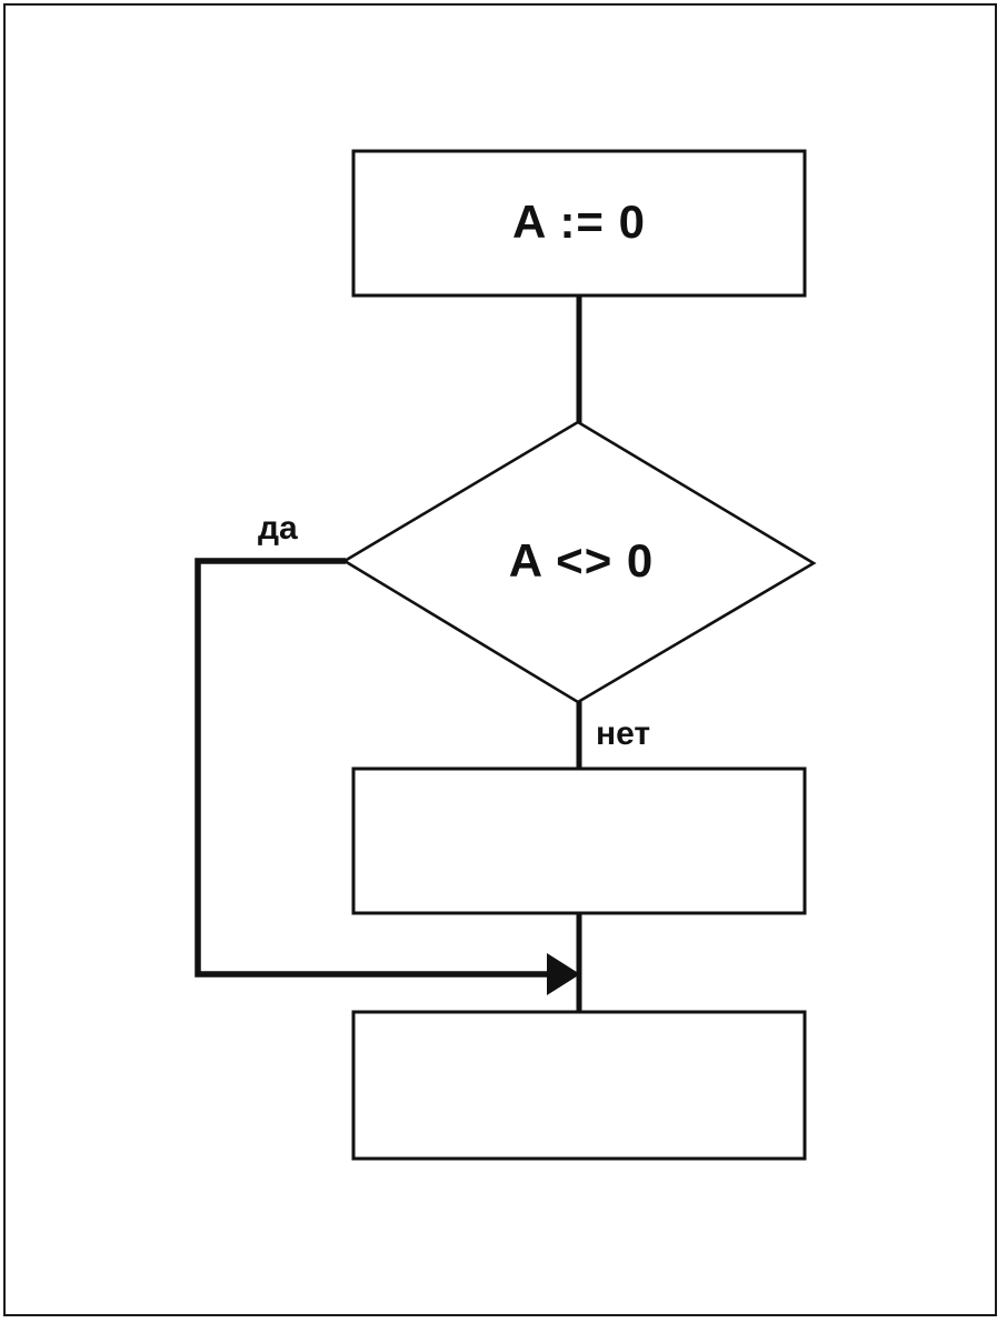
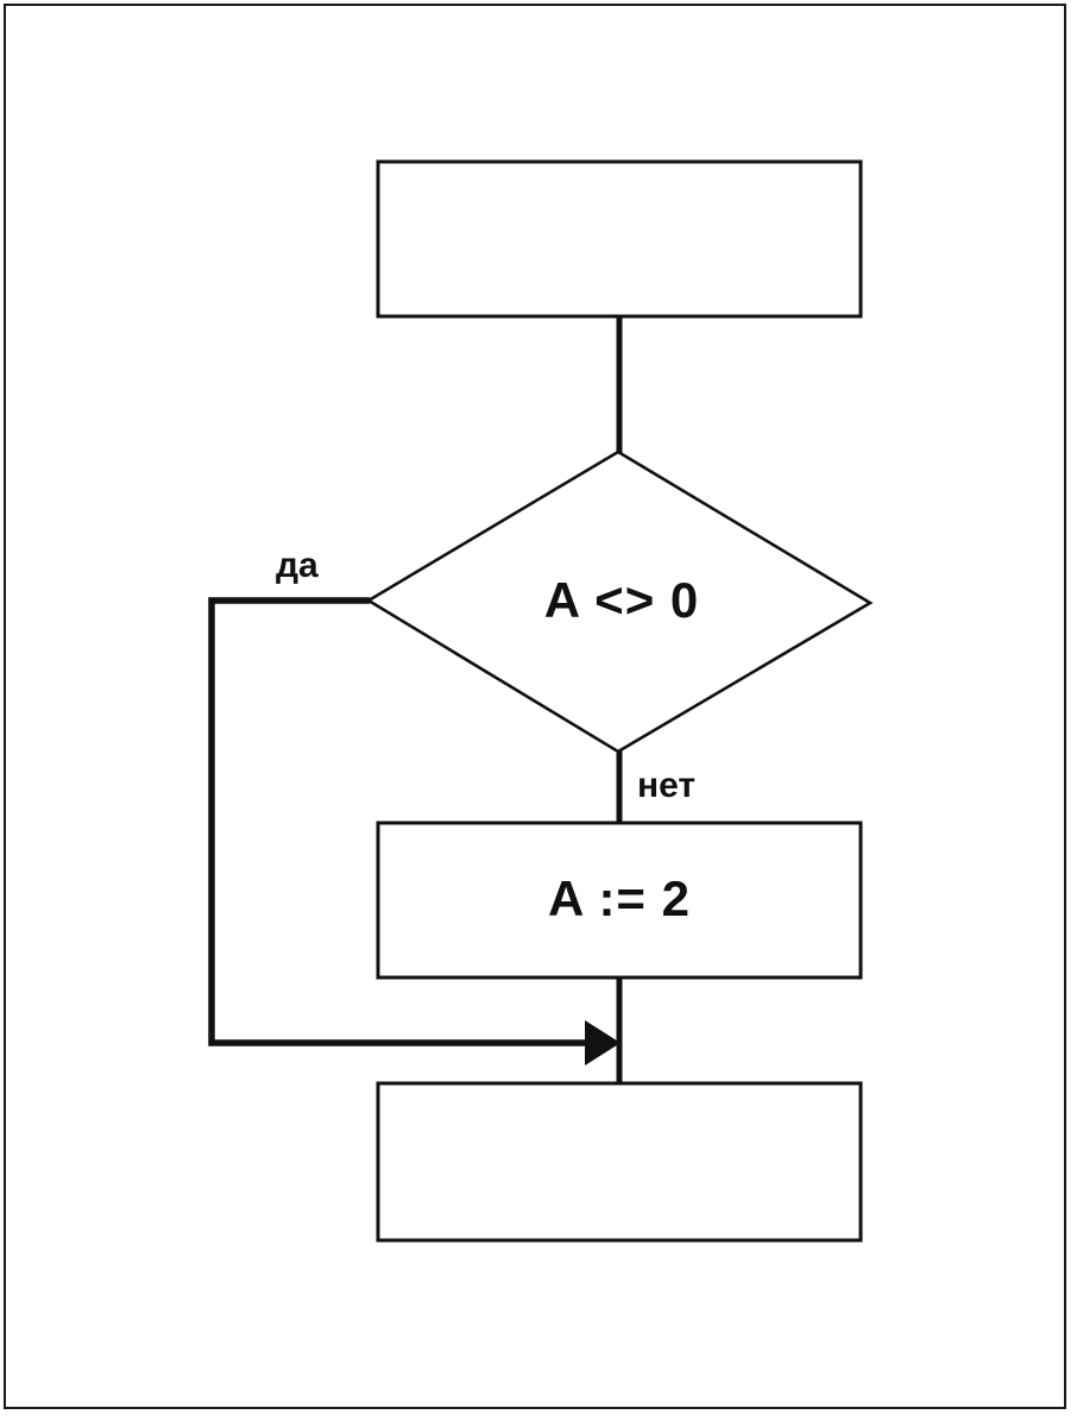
- A := 0
  A <> 0
  да
  нет
+ A := 2
